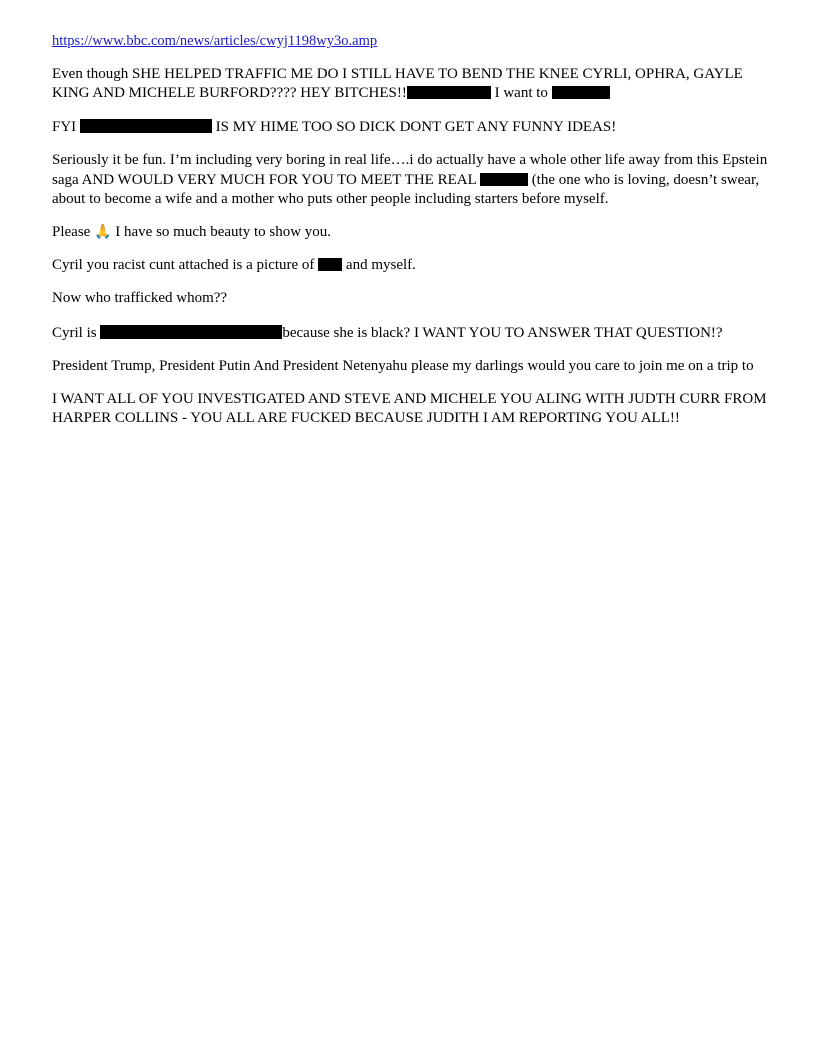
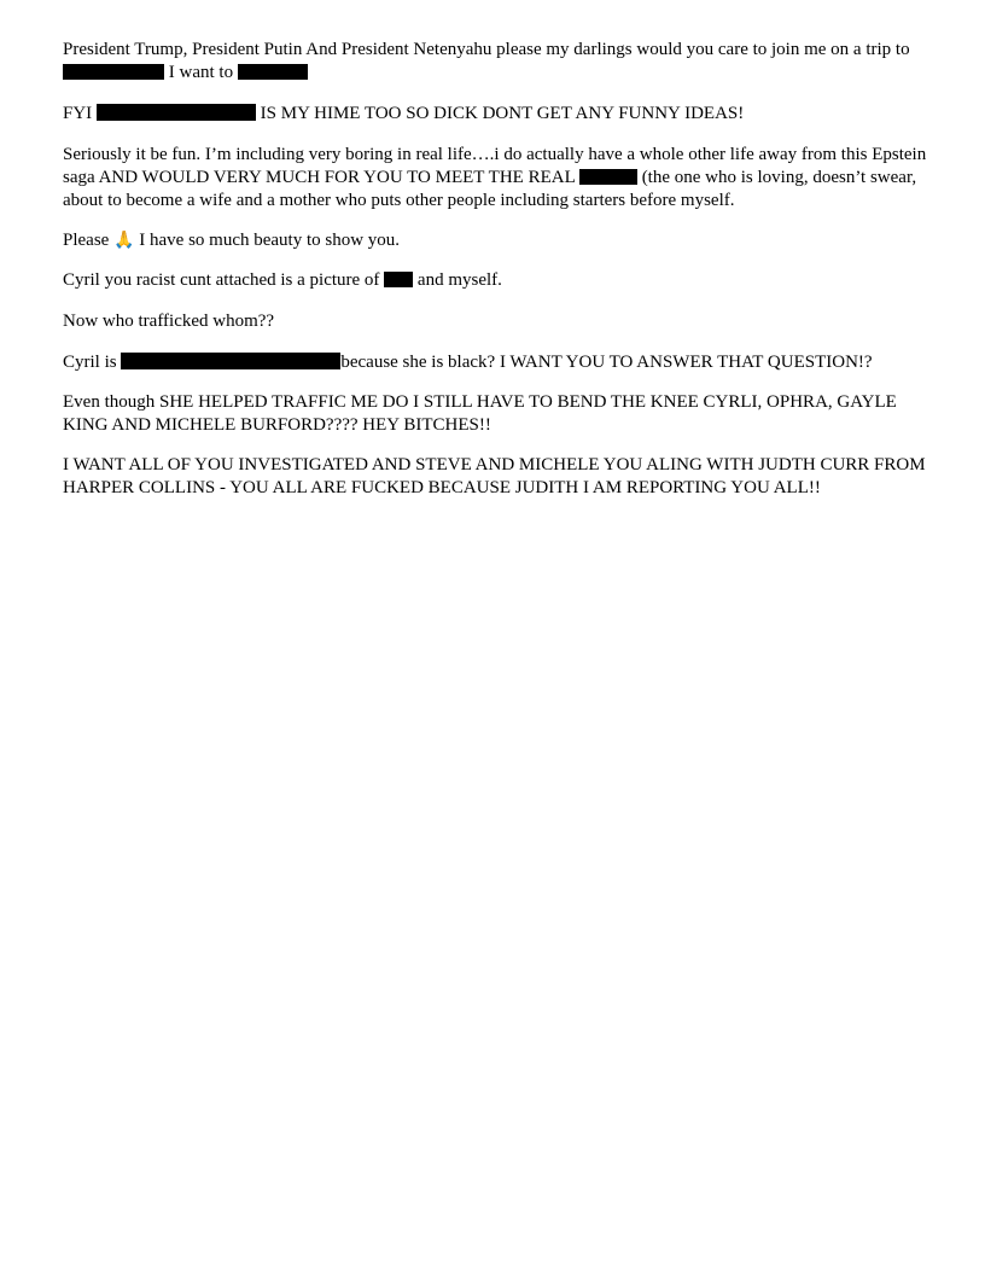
- https://www.bbc.com/news/articles/cwyj1198wy3o.amp
- Even though SHE HELPED TRAFFIC ME DO I STILL HAVE TO BEND THE KNEE CYRLI, OPHRA, GAYLE KING AND MICHELE BURFORD???? HEY BITCHES!! I want to
+ President Trump, President Putin And President Netenyahu please my darlings would you care to join me on a trip to I want to
  FYI IS MY HIME TOO SO DICK DONT GET ANY FUNNY IDEAS!
  Seriously it be fun. I’m including very boring in real life….i do actually have a whole other life away from this Epstein saga AND WOULD VERY MUCH FOR YOU TO MEET THE REAL (the one who is loving, doesn’t swear, about to become a wife and a mother who puts other people including starters before myself.
  Please 🙏 I have so much beauty to show you.
  Cyril you racist cunt attached is a picture of and myself.
  Now who trafficked whom??
  Cyril is because she is black? I WANT YOU TO ANSWER THAT QUESTION!?
- President Trump, President Putin And President Netenyahu please my darlings would you care to join me on a trip to
+ Even though SHE HELPED TRAFFIC ME DO I STILL HAVE TO BEND THE KNEE CYRLI, OPHRA, GAYLE KING AND MICHELE BURFORD???? HEY BITCHES!!
  I WANT ALL OF YOU INVESTIGATED AND STEVE AND MICHELE YOU ALING WITH JUDTH CURR FROM HARPER COLLINS - YOU ALL ARE FUCKED BECAUSE JUDITH I AM REPORTING YOU ALL!!
